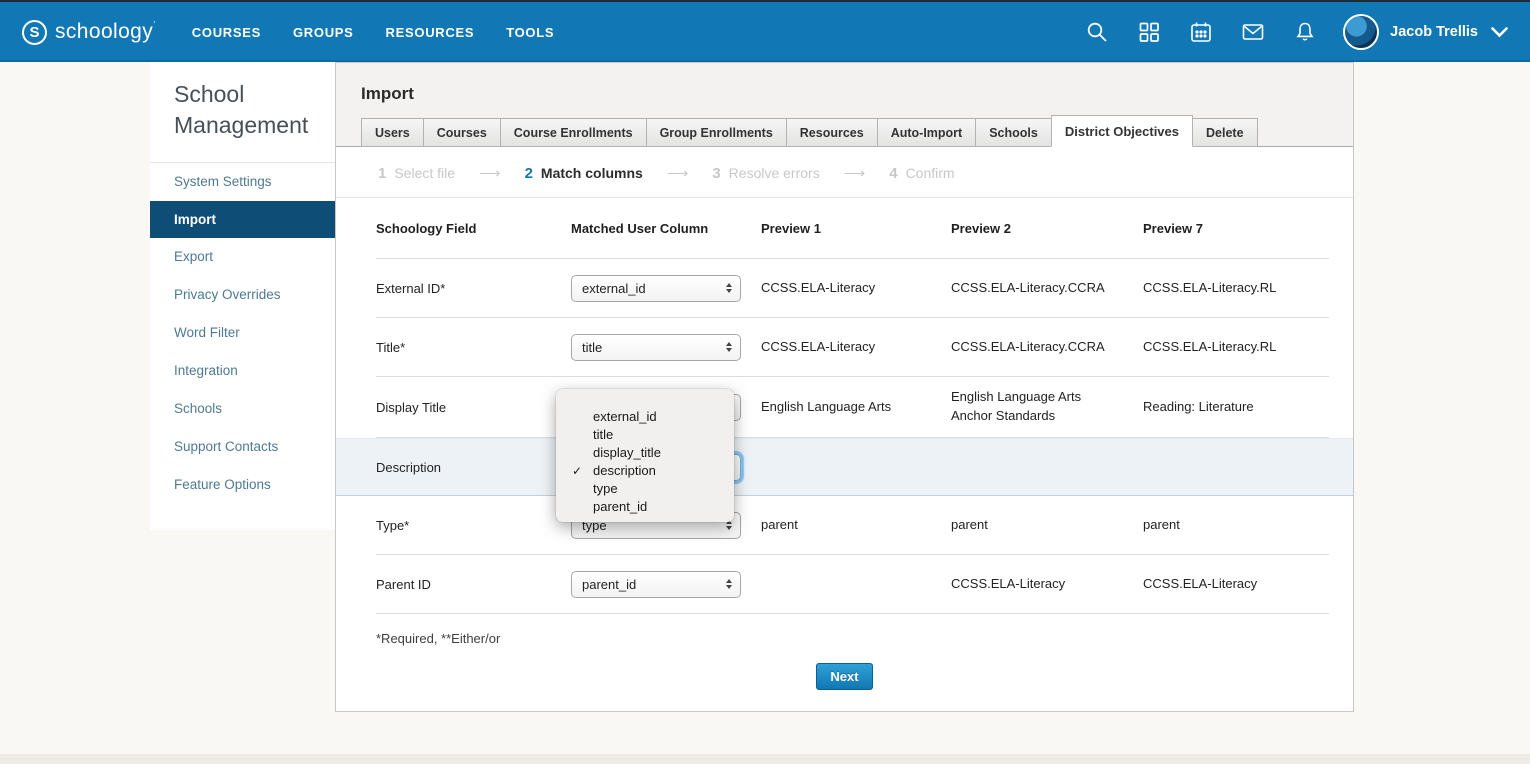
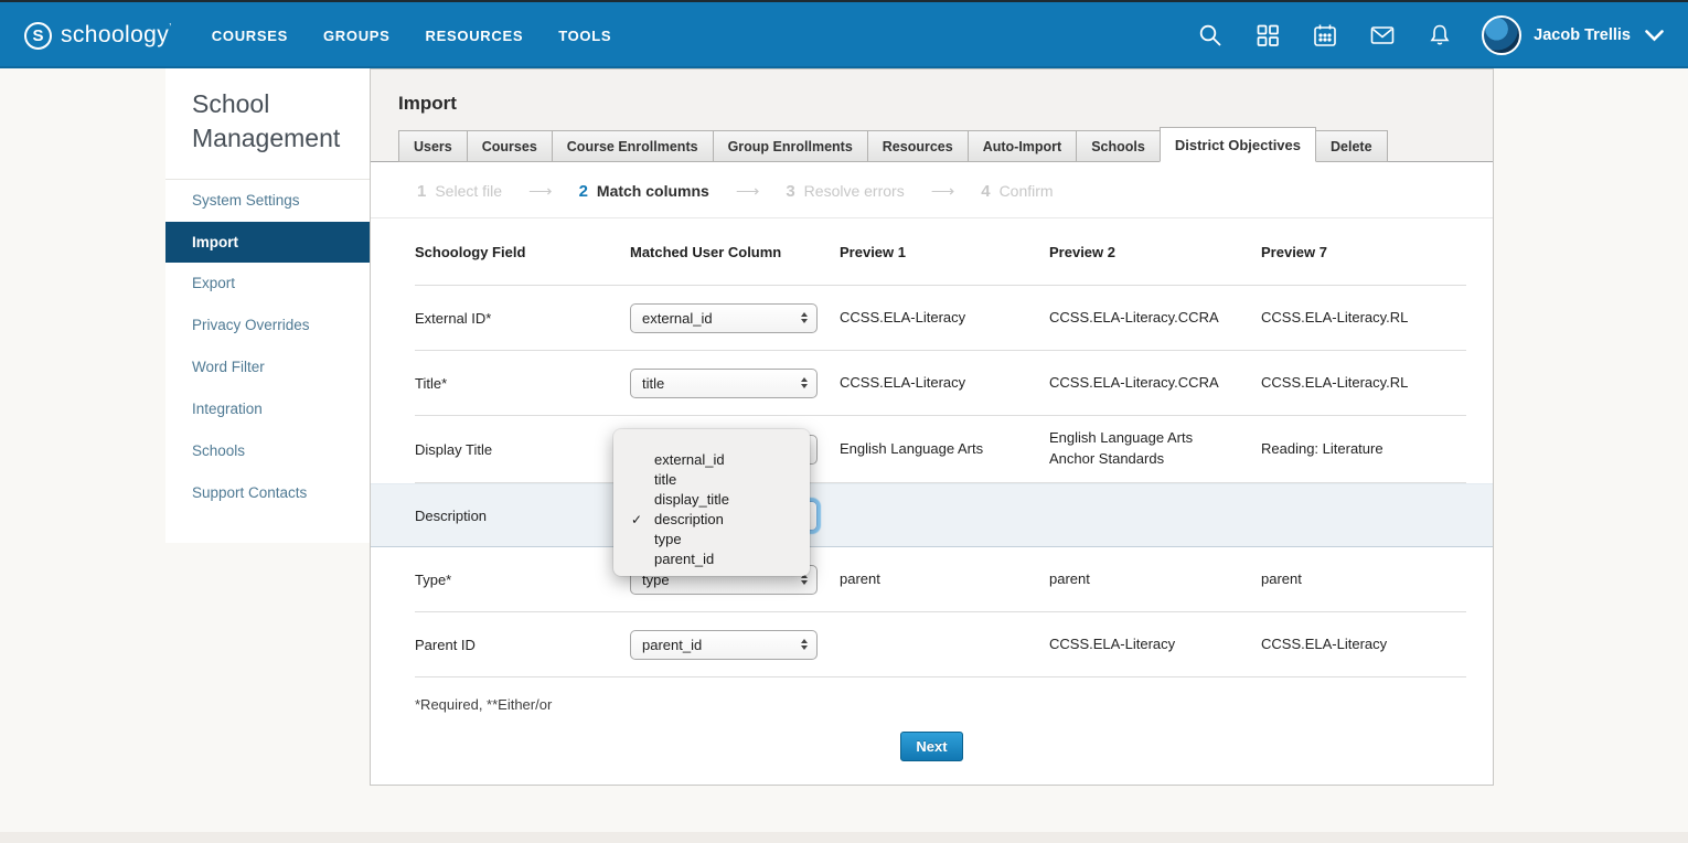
  S
  schoology
  COURSES
  GROUPS
  RESOURCES
  TOOLS
  Jacob Trellis
  School Management
  System Settings
  Import
  Export
  Privacy Overrides
  Word Filter
  Integration
  Schools
  Support Contacts
- Feature Options
  Import
  Users
  Courses
  Course Enrollments
  Group Enrollments
  Resources
  Auto-Import
  Schools
  District Objectives
  Delete
  1
  Select file
  ⟶
  2
  Match columns
  ⟶
  3
  Resolve errors
  ⟶
  4
  Confirm
  Schoology Field
  Matched User Column
  Preview 1
  Preview 2
  Preview 7
  External ID*
  external_id
  CCSS.ELA-Literacy
  CCSS.ELA-Literacy.CCRA
  CCSS.ELA-Literacy.RL
  Title*
  title
  CCSS.ELA-Literacy
  CCSS.ELA-Literacy.CCRA
  CCSS.ELA-Literacy.RL
  Display Title
  English Language Arts
  English Language Arts Anchor Standards
  Reading: Literature
  Description
  Type*
  type
  parent
  parent
  parent
  Parent ID
  parent_id
  CCSS.ELA-Literacy
  CCSS.ELA-Literacy
  *Required, **Either/or
  Next
  external_id
  title
  display_title
  ✓
  description
  type
  parent_id
